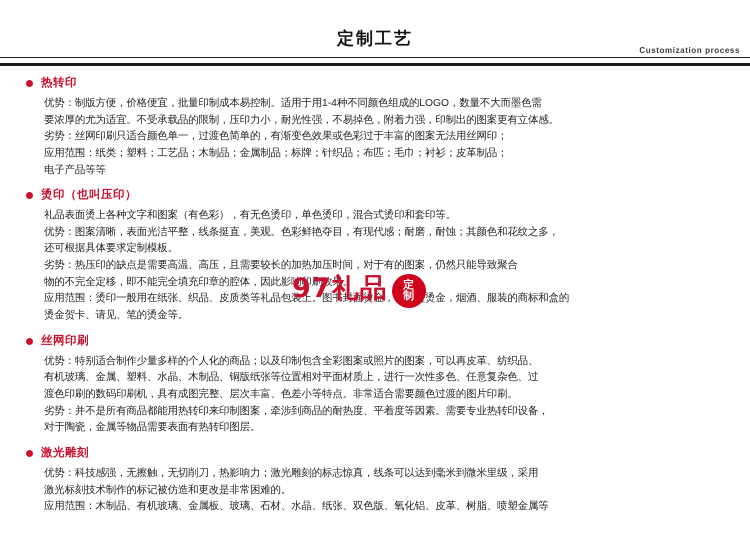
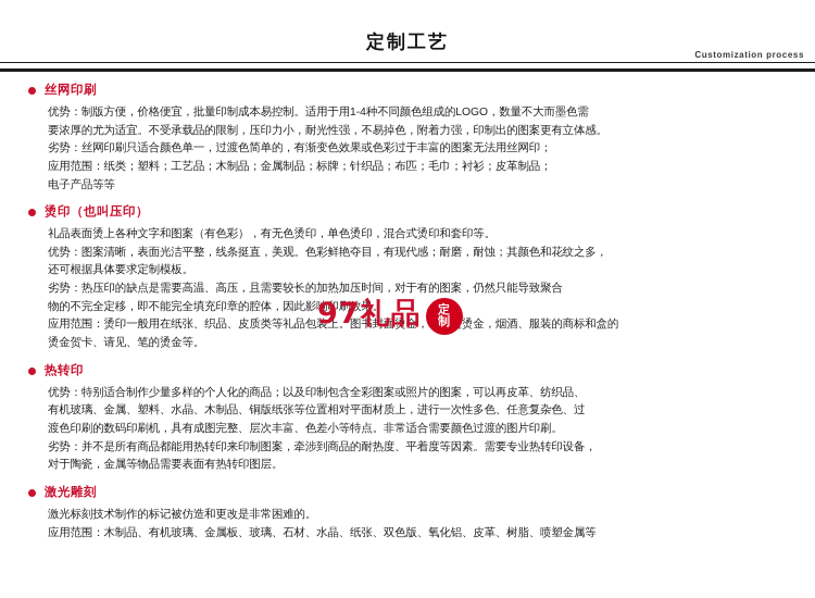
  定制工艺
  Customization process
- 热转印
+ 丝网印刷
  优势：制版方便，价格便宜，批量印制成本易控制。适用于用1-4种不同颜色组成的LOGO，数量不大而墨色需
  要浓厚的尤为适宜。不受承载品的限制，压印力小，耐光性强，不易掉色，附着力强，印制出的图案更有立体感。
  劣势：丝网印刷只适合颜色单一，过渡色简单的，有渐变色效果或色彩过于丰富的图案无法用丝网印；
  应用范围：纸类；塑料；工艺品；木制品；金属制品；标牌；针织品；布匹；毛巾；衬衫；皮革制品；
  电子产品等等
  烫印（也叫压印）
  礼品表面烫上各种文字和图案（有色彩），有无色烫印，单色烫印，混合式烫印和套印等。
  优势：图案清晰，表面光洁平整，线条挺直，美观。色彩鲜艳夺目，有现代感；耐磨，耐蚀；其颜色和花纹之多，
  还可根据具体要求定制模板。
  劣势：热压印的缺点是需要高温、高压，且需要较长的加热加压时间，对于有的图案，仍然只能导致聚合
  物的不完全定移，即不能完全填充印章的腔体，因此影响印刷效果。
  应用范围：烫印一般用在纸张、织品、皮质类等礼品包装上。图书封面烫金，烫金，烟酒、服装的商标和盒的
  烫金贺卡、请见、笔的烫金等。
- 丝网印刷
+ 热转印
  优势：特别适合制作少量多样的个人化的商品；以及印制包含全彩图案或照片的图案，可以再皮革、纺织品、
  有机玻璃、金属、塑料、水晶、木制品、铜版纸张等位置相对平面材质上，进行一次性多色、任意复杂色、过
  渡色印刷的数码印刷机，具有成图完整、层次丰富、色差小等特点。非常适合需要颜色过渡的图片印刷。
  劣势：并不是所有商品都能用热转印来印制图案，牵涉到商品的耐热度、平着度等因素。需要专业热转印设备，
  对于陶瓷，金属等物品需要表面有热转印图层。
  激光雕刻
- 优势：科技感强，无擦触，无切削刀，热影响力；激光雕刻的标志惊真，线条可以达到毫米到微米里级，采用
  激光标刻技术制作的标记被仿造和更改是非常困难的。
  应用范围：木制品、有机玻璃、金属板、玻璃、石材、水晶、纸张、双色版、氧化铝、皮革、树脂、喷塑金属等
  97礼品
  定
  制
